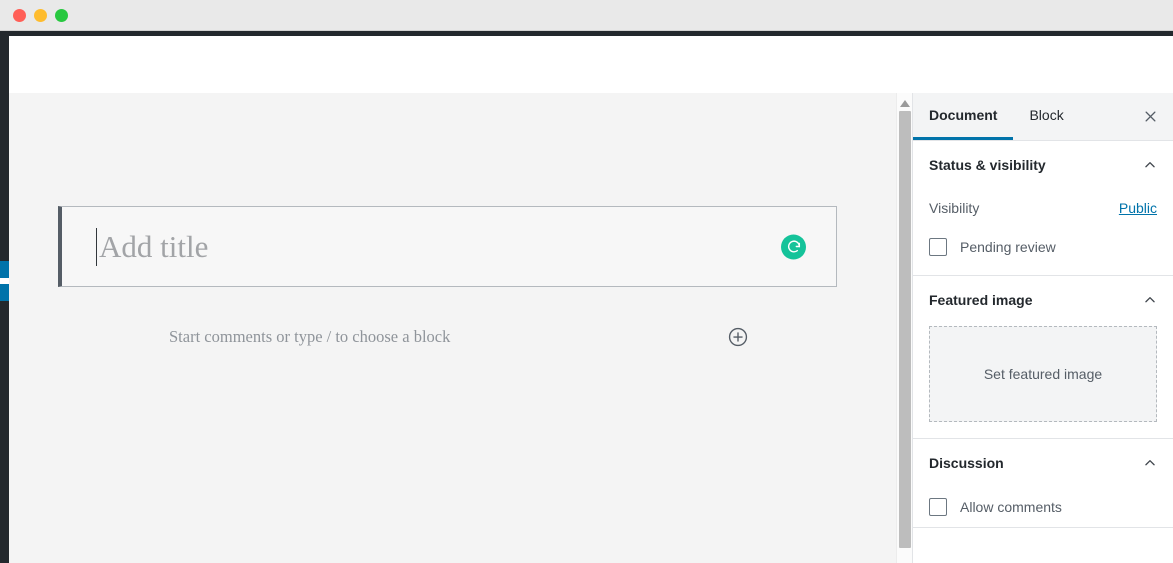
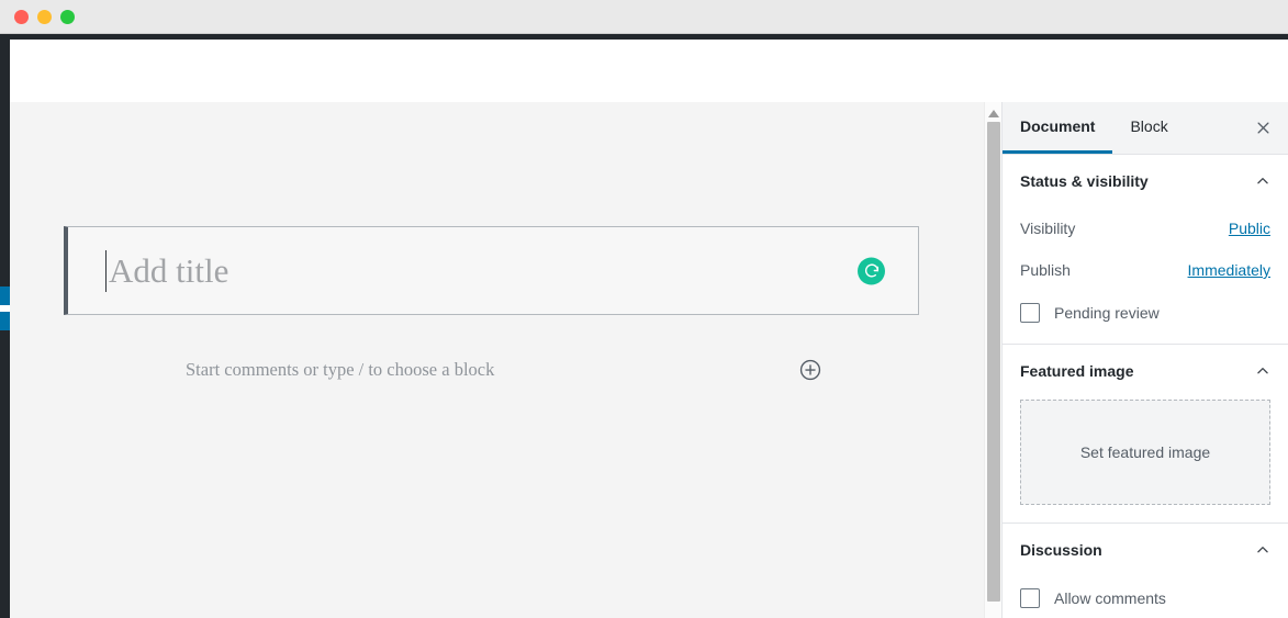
  Add title
  Start comments or type / to choose a block
  Document
  Block
  Status & visibility
  Visibility
  Public
+ Publish
+ Immediately
  Pending review
  Featured image
  Set featured image
  Discussion
  Allow comments
